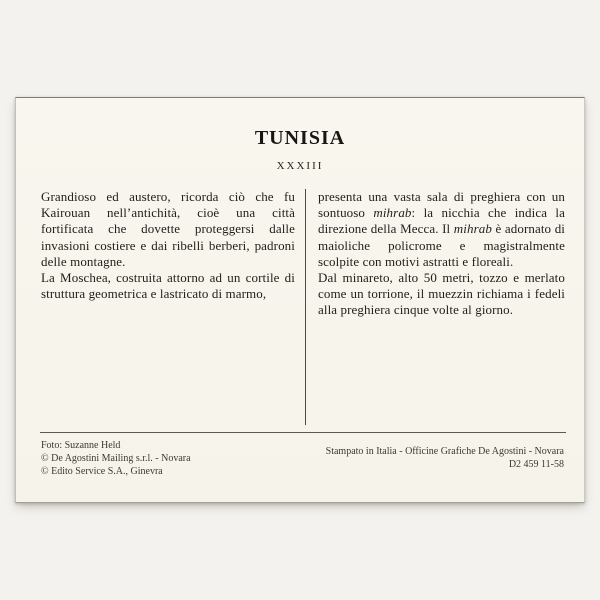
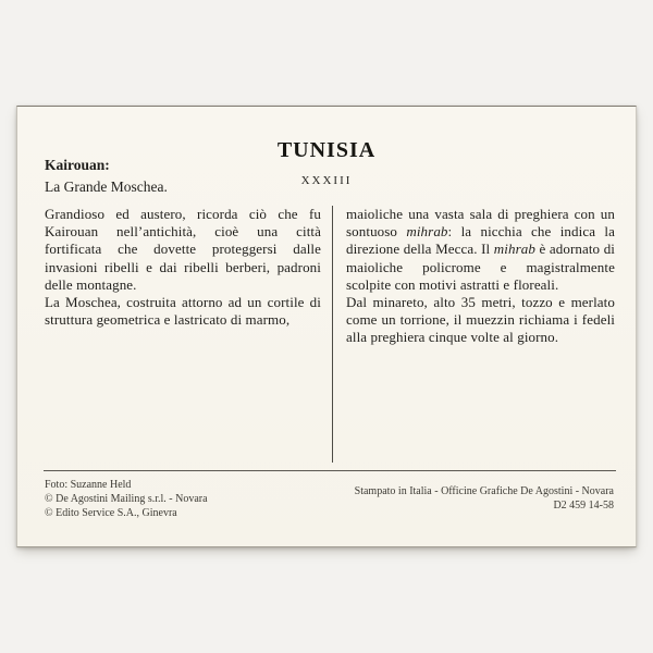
  TUNISIA
  XXXIII
+ Kairouan:
+ La Grande Moschea.
- Grandioso ed austero, ricorda ciò che fu Kairouan nell’antichità, cioè una città fortificata che dovette proteggersi dalle invasioni costiere e dai ribelli berberi, padroni delle montagne.
+ Grandioso ed austero, ricorda ciò che fu Kairouan nell’antichità, cioè una città fortificata che dovette proteggersi dalle invasioni ribelli e dai ribelli berberi, padroni delle montagne.
  La Moschea, costruita attorno ad un cortile di struttura geometrica e lastricato di marmo,
- presenta una vasta sala di preghiera con un sontuoso mihrab: la nicchia che indica la direzione della Mecca. Il mihrab è adornato di maioliche policrome e magistralmente scolpite con motivi astratti e floreali.
+ maioliche una vasta sala di preghiera con un sontuoso mihrab: la nicchia che indica la direzione della Mecca. Il mihrab è adornato di maioliche policrome e magistralmente scolpite con motivi astratti e floreali.
- Dal minareto, alto 50 metri, tozzo e merlato come un torrione, il muezzin richiama i fedeli alla preghiera cinque volte al giorno.
+ Dal minareto, alto 35 metri, tozzo e merlato come un torrione, il muezzin richiama i fedeli alla preghiera cinque volte al giorno.
  Foto: Suzanne Held
  © De Agostini Mailing s.r.l. - Novara
  © Edito Service S.A., Ginevra
  Stampato in Italia - Officine Grafiche De Agostini - Novara
- D2 459 11-58
+ D2 459 14-58
